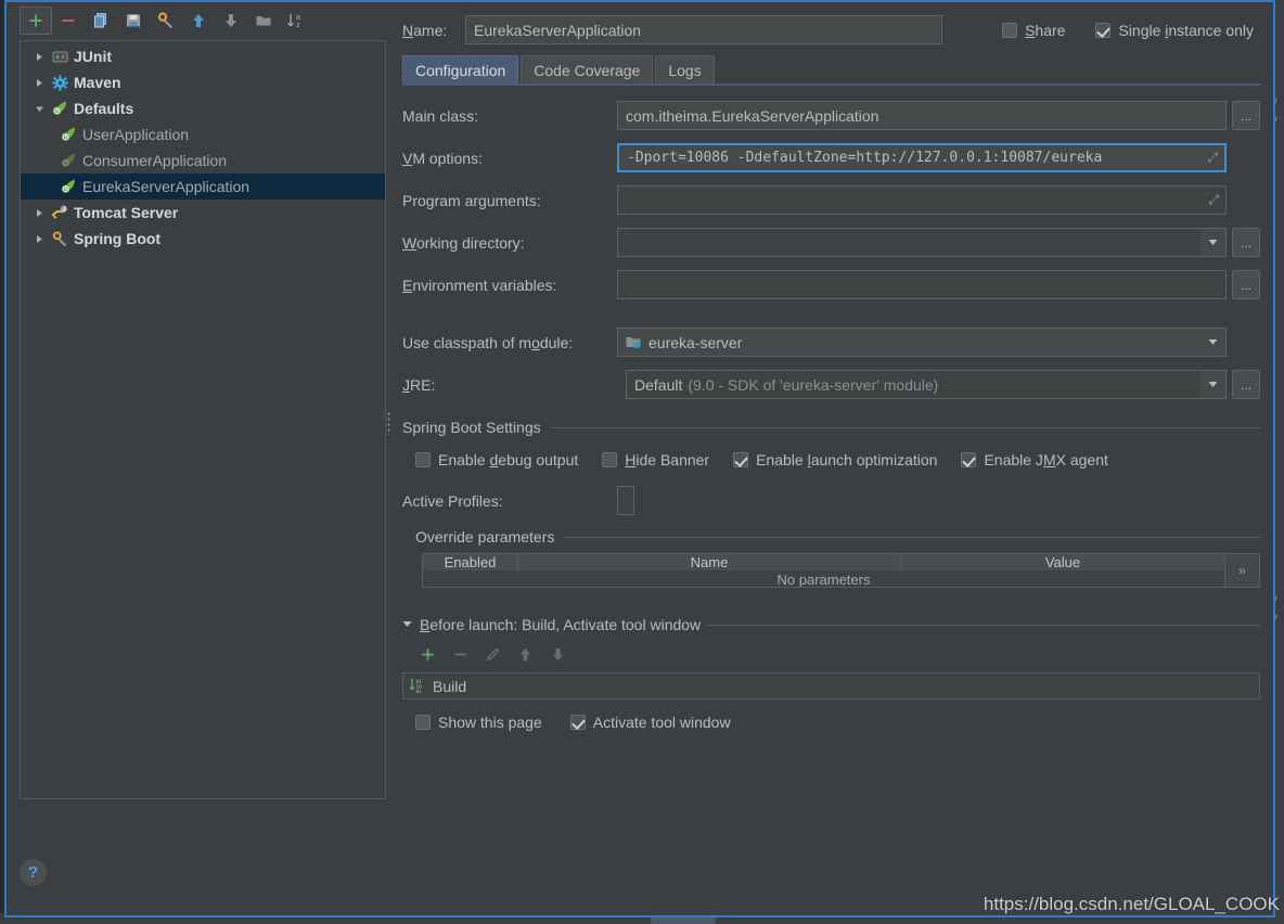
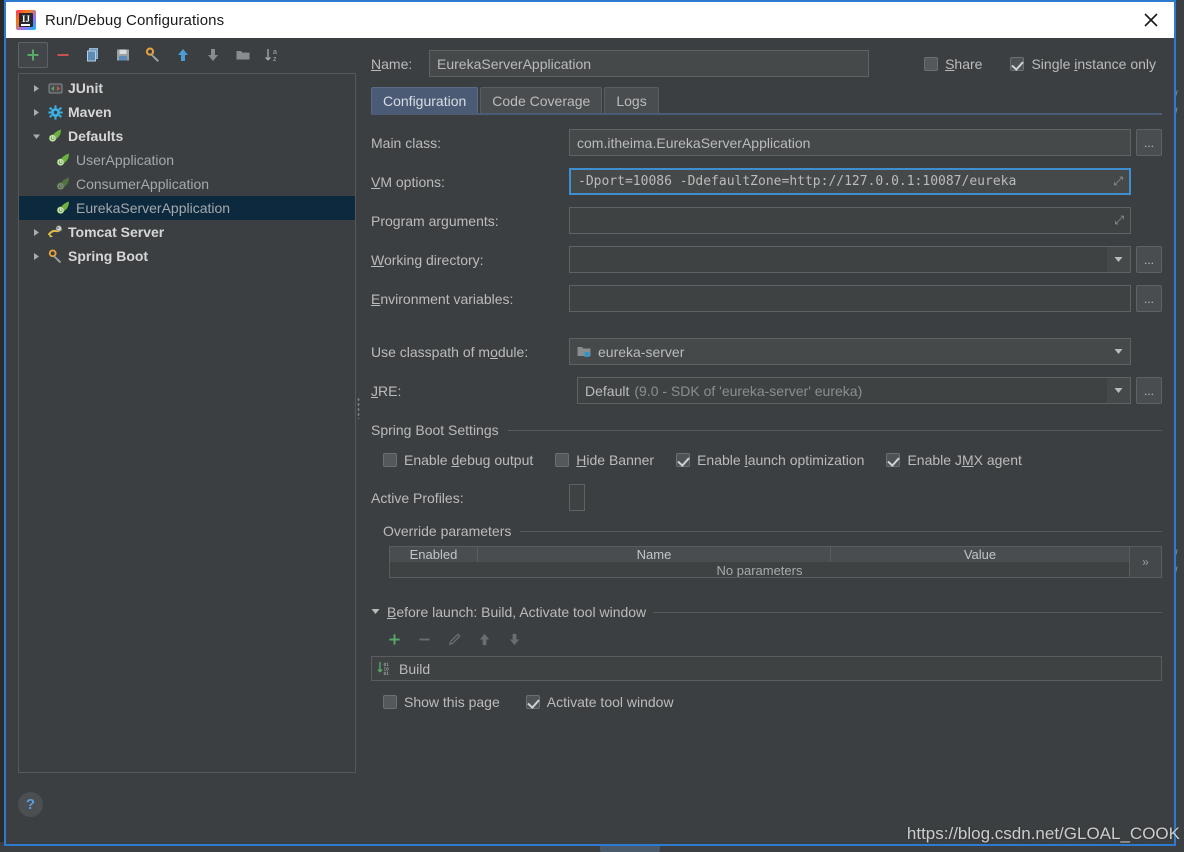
+ IJ
+ Run/Debug Configurations
  JUnit
  Maven
  Defaults
  UserApplication
  ConsumerApplication
  EurekaServerApplication
  Tomcat Server
  Spring Boot
  Name:
  EurekaServerApplication
  Share
  Single instance only
  Configuration
  Code Coverage
  Logs
  Main class:
  com.itheima.EurekaServerApplication
  ...
  VM options:
  -Dport=10086 -DdefaultZone=http://127.0.0.1:10087/eureka
  ⤢
  Program arguments:
  ⤢
  Working directory:
  ...
  Environment variables:
  ...
  Use classpath of module:
  eureka-server
  JRE:
  Default
- (9.0 - SDK of 'eureka-server' module)
+ (9.0 - SDK of 'eureka-server' eureka)
  ...
  Spring Boot Settings
  Enable debug output
  Hide Banner
  Enable launch optimization
  Enable JMX agent
  Active Profiles:
  Override parameters
  Enabled
  Name
  Value
  No parameters
  »
  Before launch: Build, Activate tool window
  Build
  Show this page
  Activate tool window
  ?
  https://blog.csdn.net/GLOAL_COOK
